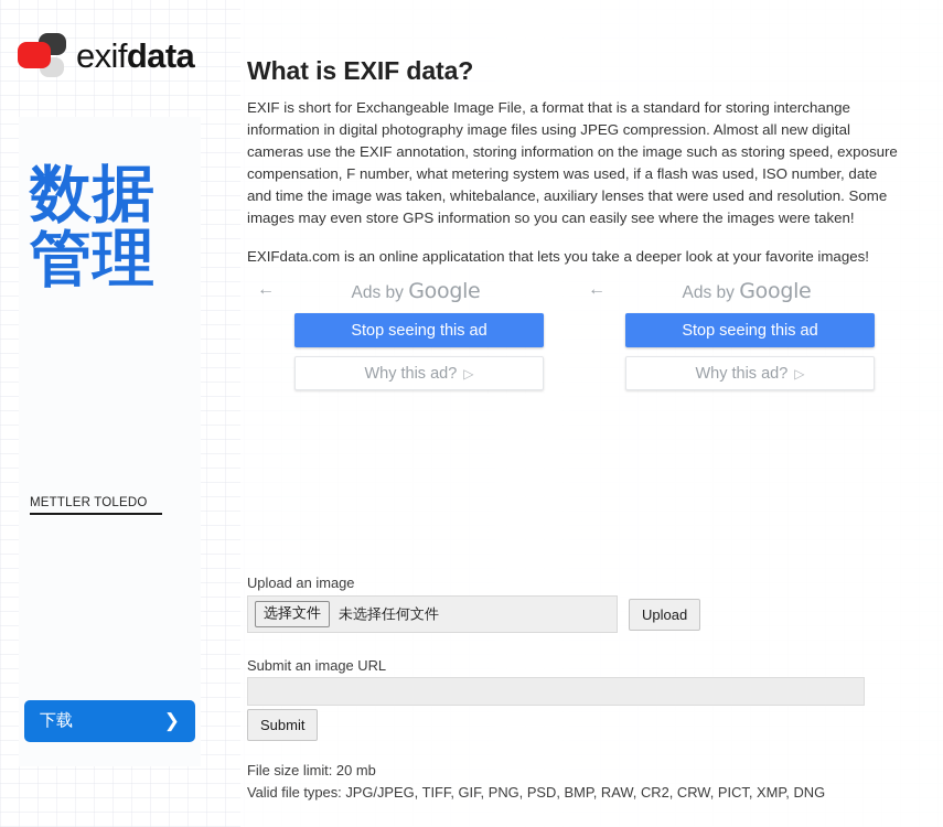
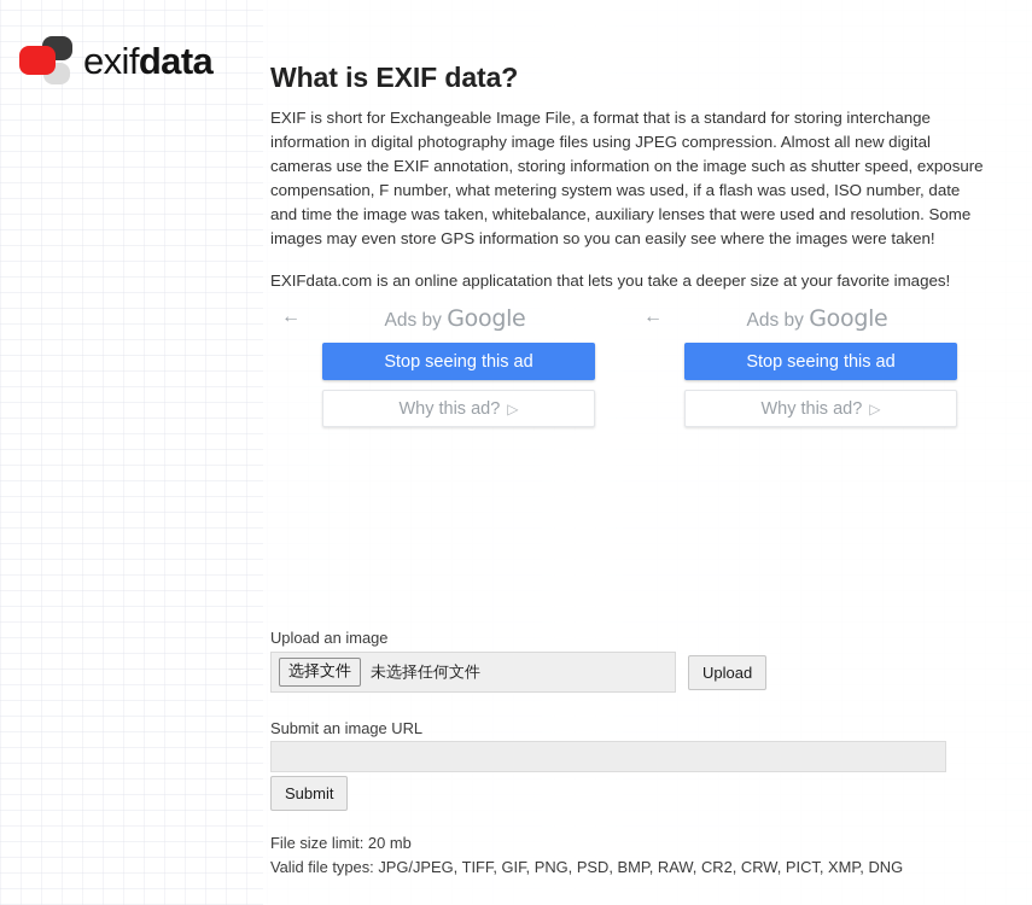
  exifdata
- 数据管理
- METTLER TOLEDO
- 下载
- ❯
  What is EXIF data?
- EXIF is short for Exchangeable Image File, a format that is a standard for storing interchange information in digital photography image files using JPEG compression. Almost all new digital cameras use the EXIF annotation, storing information on the image such as storing speed, exposure compensation, F number, what metering system was used, if a flash was used, ISO number, date and time the image was taken, whitebalance, auxiliary lenses that were used and resolution. Some images may even store GPS information so you can easily see where the images were taken!
+ EXIF is short for Exchangeable Image File, a format that is a standard for storing interchange information in digital photography image files using JPEG compression. Almost all new digital cameras use the EXIF annotation, storing information on the image such as shutter speed, exposure compensation, F number, what metering system was used, if a flash was used, ISO number, date and time the image was taken, whitebalance, auxiliary lenses that were used and resolution. Some images may even store GPS information so you can easily see where the images were taken!
- EXIFdata.com is an online applicatation that lets you take a deeper look at your favorite images!
+ EXIFdata.com is an online applicatation that lets you take a deeper size at your favorite images!
  ←
  Ads by Google
  Stop seeing this ad
  Why this ad?
  ▷
  ←
  Ads by Google
  Stop seeing this ad
  Why this ad?
  ▷
  Upload an image
  选择文件
  未选择任何文件
  Upload
  Submit an image URL
  Submit
  File size limit: 20 mb
  Valid file types: JPG/JPEG, TIFF, GIF, PNG, PSD, BMP, RAW, CR2, CRW, PICT, XMP, DNG
